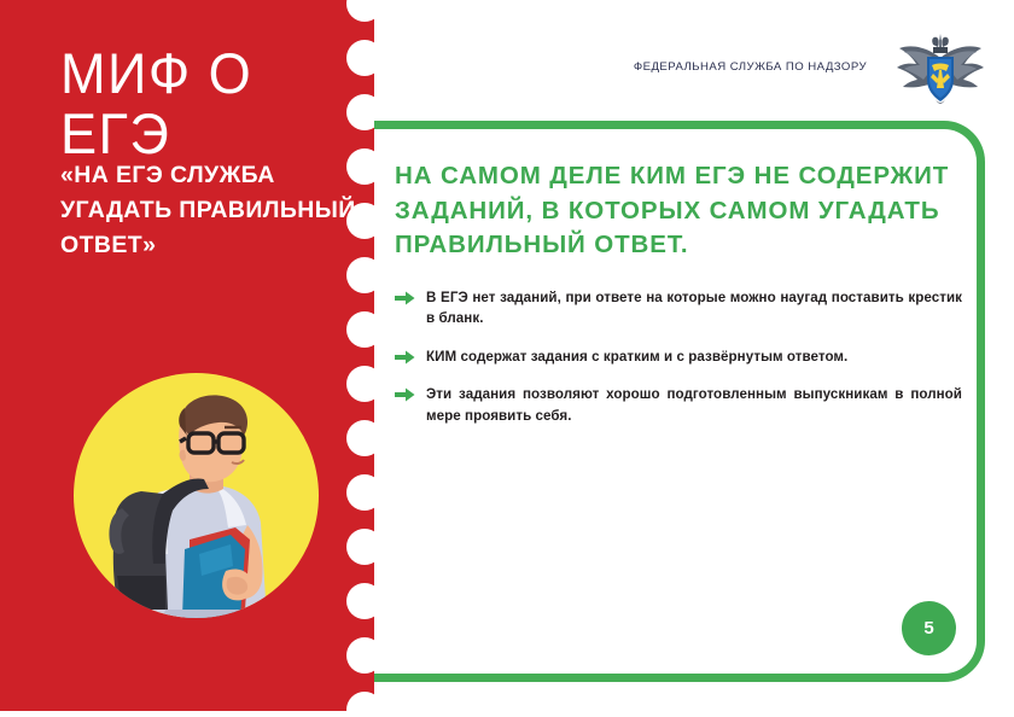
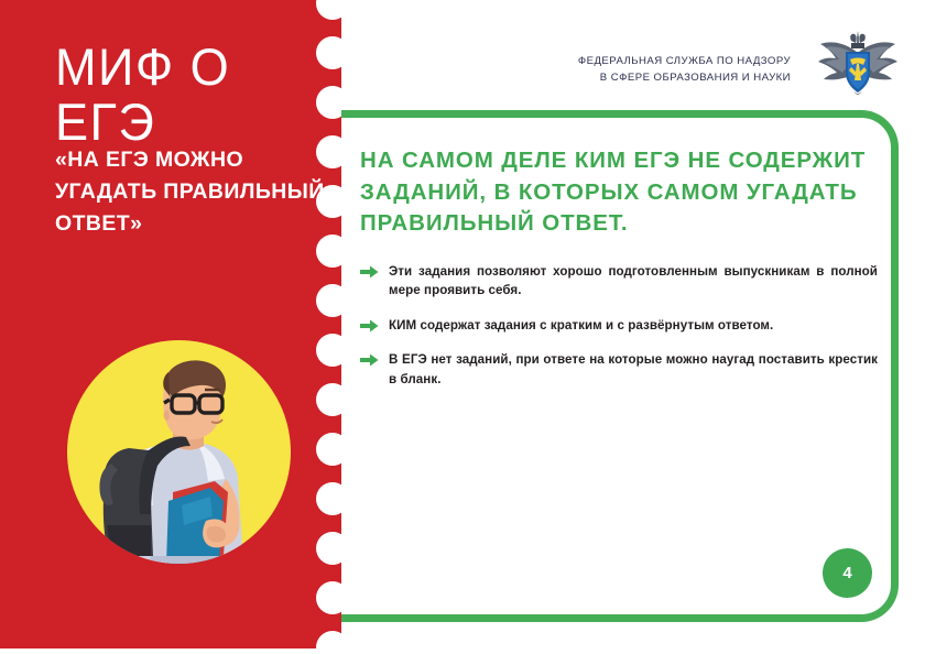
  МИФ О ЕГЭ
- «НА ЕГЭ СЛУЖБА УГАДАТЬ ПРАВИЛЬНЫЙ ОТВЕТ»
+ «НА ЕГЭ МОЖНО УГАДАТЬ ПРАВИЛЬНЫЙ ОТВЕТ»
  ФЕДЕРАЛЬНАЯ СЛУЖБА ПО НАДЗОРУ
+ В СФЕРЕ ОБРАЗОВАНИЯ И НАУКИ
  НА САМОМ ДЕЛЕ КИМ ЕГЭ НЕ СОДЕРЖИТ ЗАДАНИЙ, В КОТОРЫХ САМОМ УГАДАТЬ ПРАВИЛЬНЫЙ ОТВЕТ.
- В ЕГЭ нет заданий, при ответе на которые можно наугад поставить крестик в бланк.
+ Эти задания позволяют хорошо подготовленным выпускникам в полной мере проявить себя.
  КИМ содержат задания с кратким и с развёрнутым ответом.
- Эти задания позволяют хорошо подготовленным выпускникам в полной мере проявить себя.
+ В ЕГЭ нет заданий, при ответе на которые можно наугад поставить крестик в бланк.
- 5
+ 4
